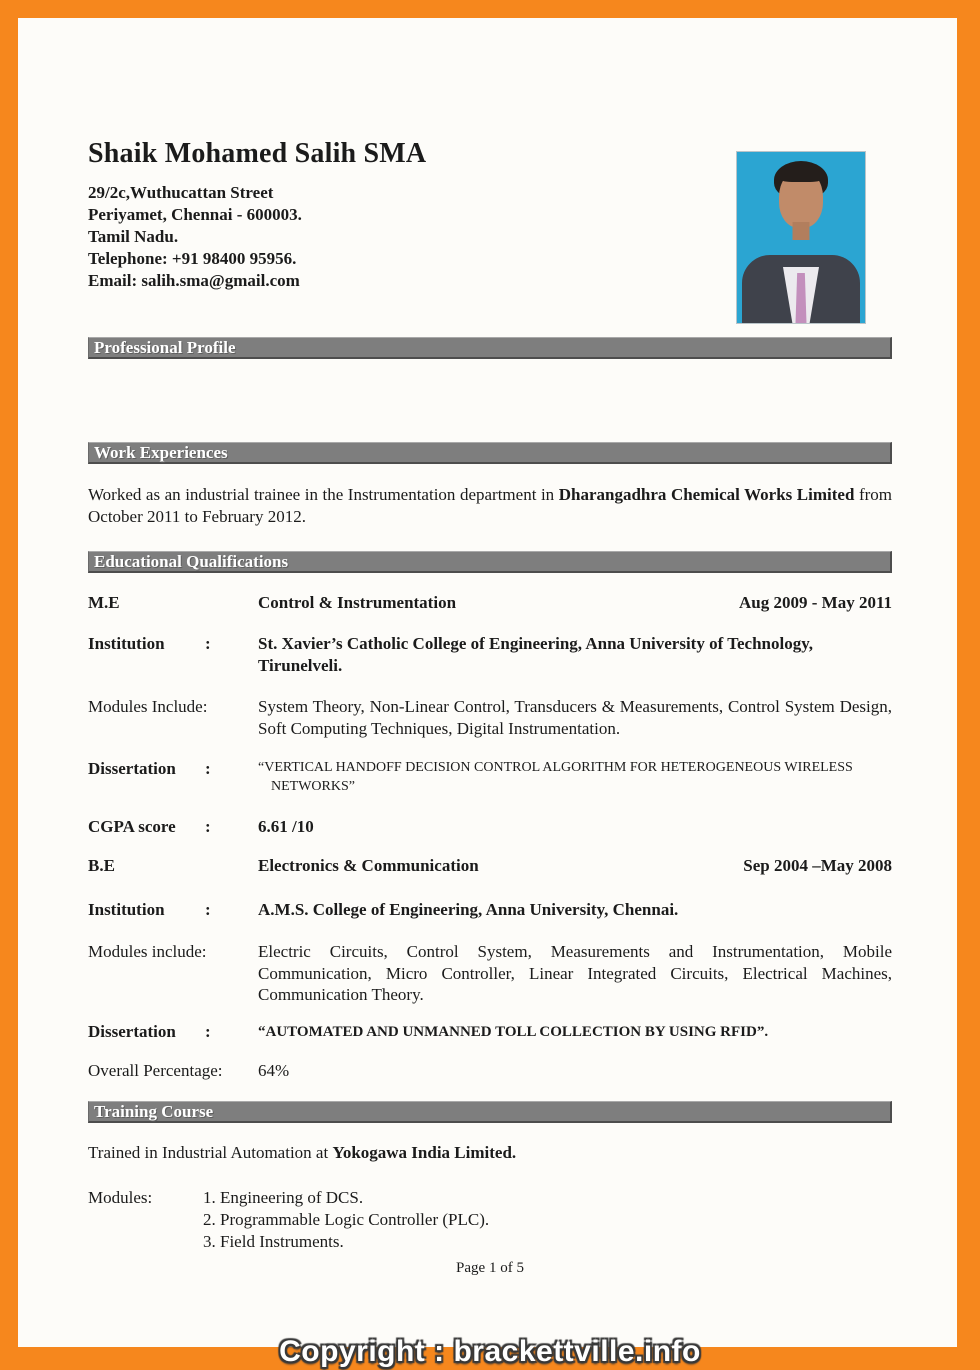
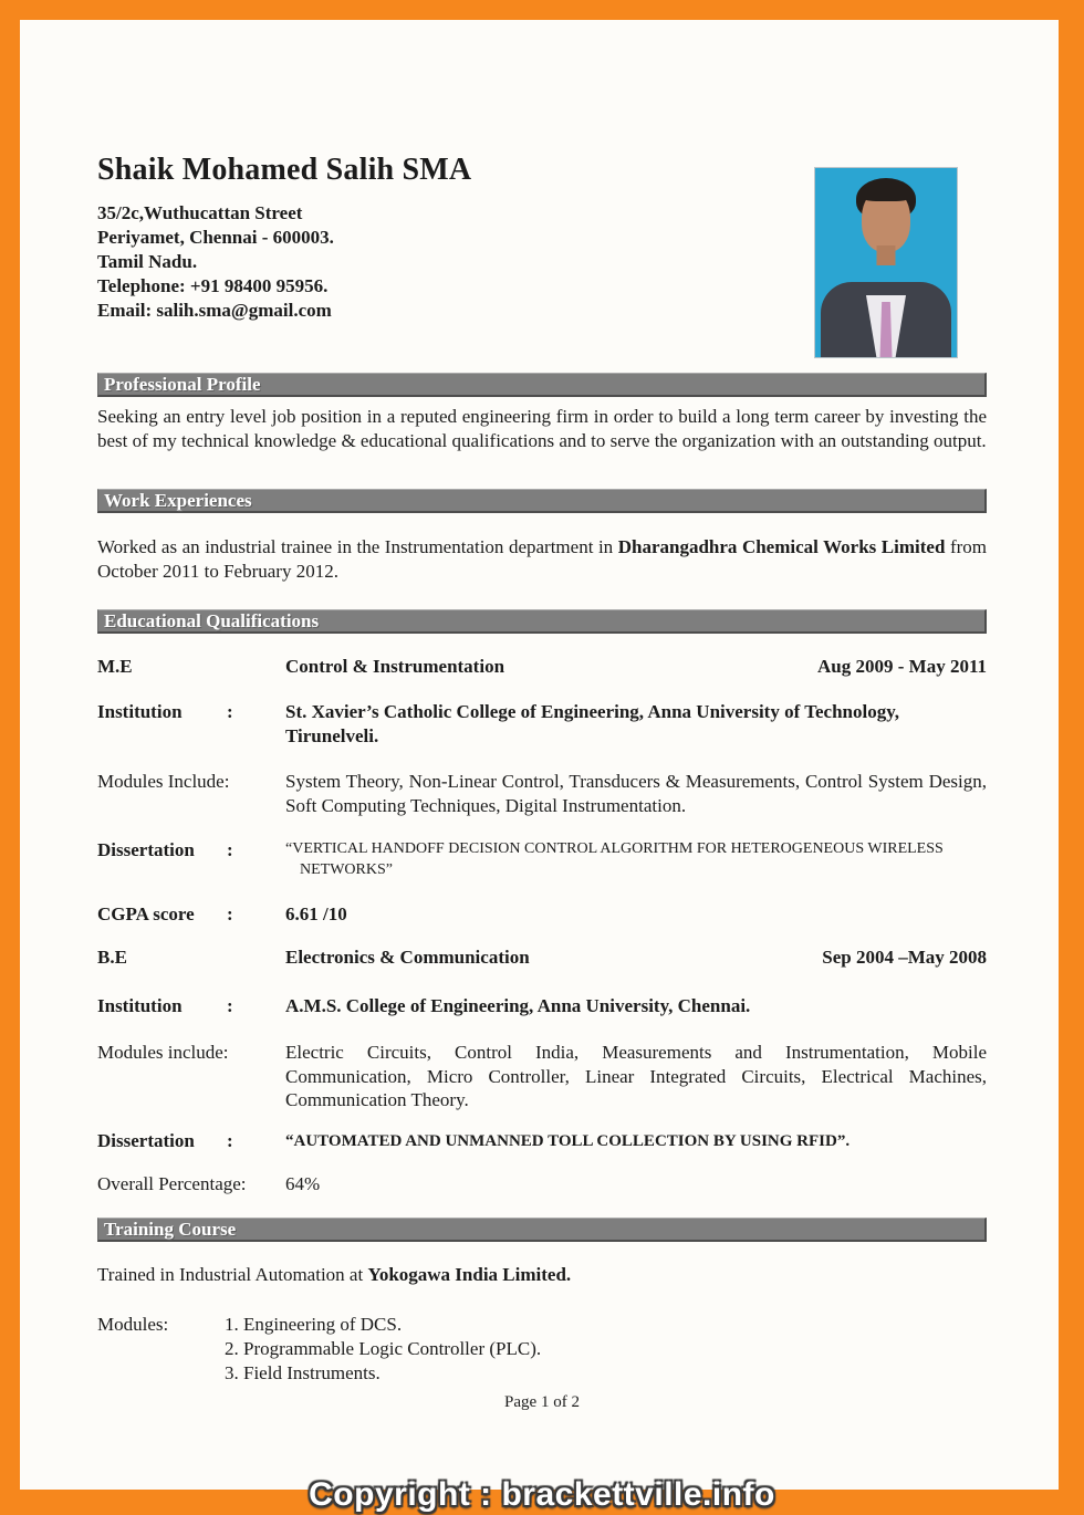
  Shaik Mohamed Salih SMA
- 29/2c,Wuthucattan Street
+ 35/2c,Wuthucattan Street
  Periyamet, Chennai - 600003.
  Tamil Nadu.
  Telephone: +91 98400 95956.
  Email: salih.sma@gmail.com
  Professional Profile
+ Seeking an entry level job position in a reputed engineering firm in order to build a long term career by investing the best of my technical knowledge & educational qualifications and to serve the organization with an outstanding output.
  Work Experiences
  Worked as an industrial trainee in the Instrumentation department in Dharangadhra Chemical Works Limited from October 2011 to February 2012.
  Educational Qualifications
  M.E
  Control & Instrumentation
  Aug 2009 - May 2011
  Institution
  :
  St. Xavier’s Catholic College of Engineering, Anna University of Technology, Tirunelveli.
  Modules Include:
  System Theory, Non-Linear Control, Transducers & Measurements, Control System Design, Soft Computing Techniques, Digital Instrumentation.
  Dissertation
  :
  “VERTICAL HANDOFF DECISION CONTROL ALGORITHM FOR HETEROGENEOUS WIRELESS NETWORKS”
  CGPA score
  :
  6.61 /10
  B.E
  Electronics & Communication
  Sep 2004 –May 2008
  Institution
  :
  A.M.S. College of Engineering, Anna University, Chennai.
  Modules include:
- Electric Circuits, Control System, Measurements and Instrumentation, Mobile Communication, Micro Controller, Linear Integrated Circuits, Electrical Machines, Communication Theory.
+ Electric Circuits, Control India, Measurements and Instrumentation, Mobile Communication, Micro Controller, Linear Integrated Circuits, Electrical Machines, Communication Theory.
  Dissertation
  :
  “AUTOMATED AND UNMANNED TOLL COLLECTION BY USING RFID”.
  Overall Percentage:
  64%
  Training Course
  Trained in Industrial Automation at Yokogawa India Limited.
  Modules:
  1. Engineering of DCS.
  2. Programmable Logic Controller (PLC).
  3. Field Instruments.
- Page 1 of 5
+ Page 1 of 2
  Copyright : brackettville.info
